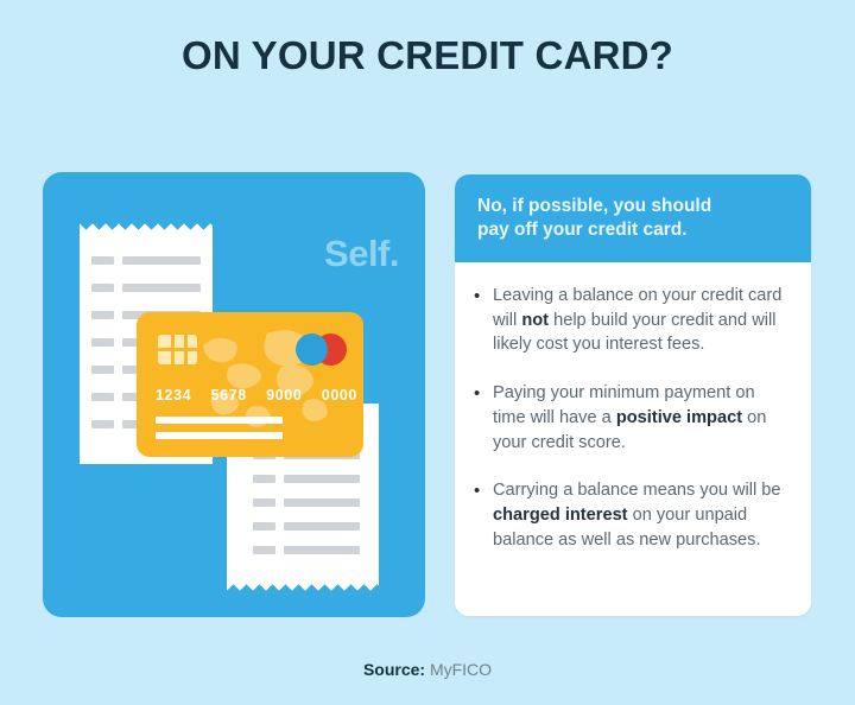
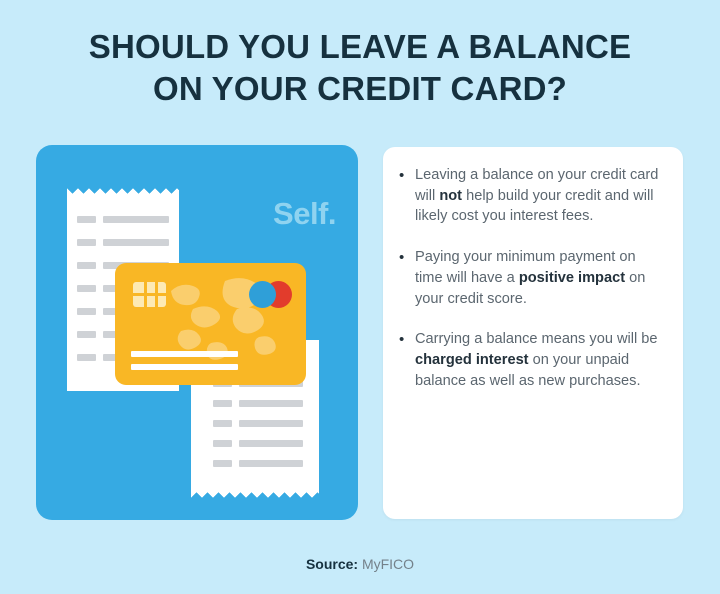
+ SHOULD YOU LEAVE A BALANCE
  ON YOUR CREDIT CARD?
  Self.
- 1234
- 5678
- 9000
- 0000
- No, if possible, you should
- pay off your credit card.
  •
  Leaving a balance on your credit card will not help build your credit and will likely cost you interest fees.
  •
  Paying your minimum payment on time will have a positive impact on your credit score.
  •
  Carrying a balance means you will be charged interest on your unpaid balance as well as new purchases.
  Source: MyFICO
